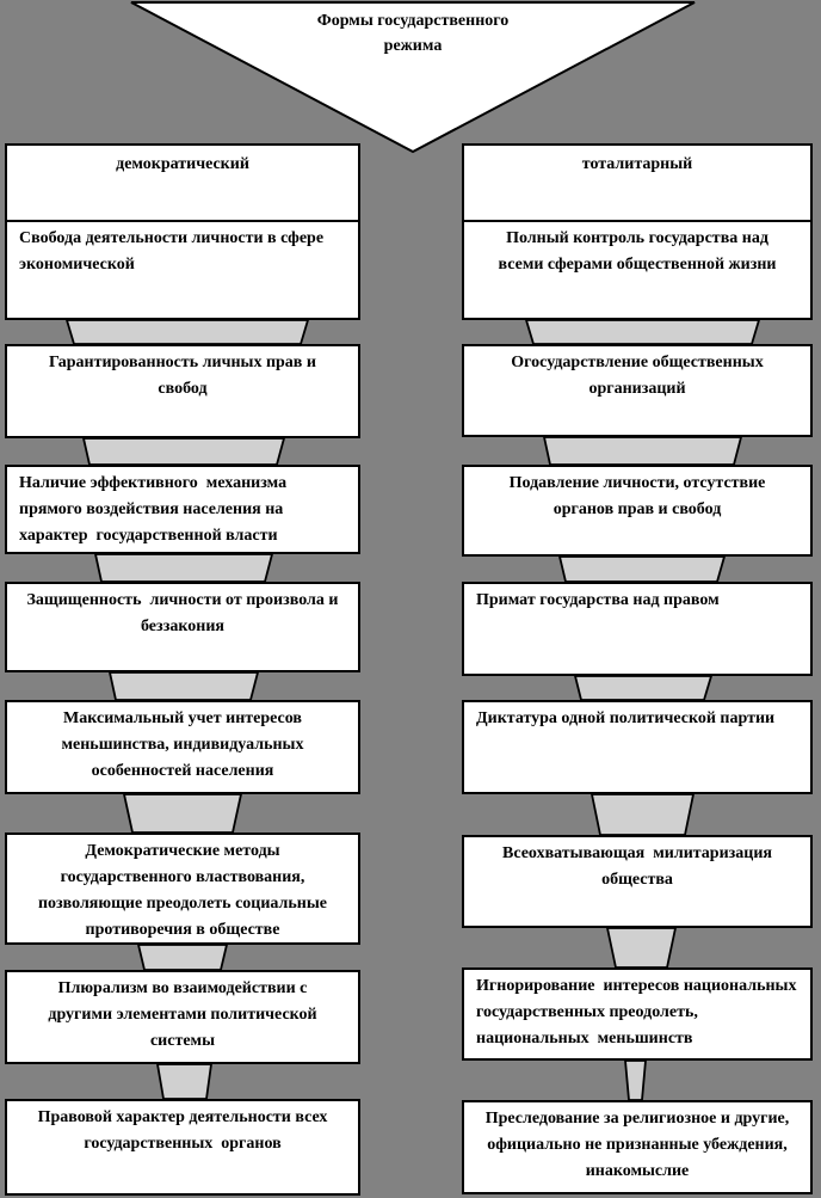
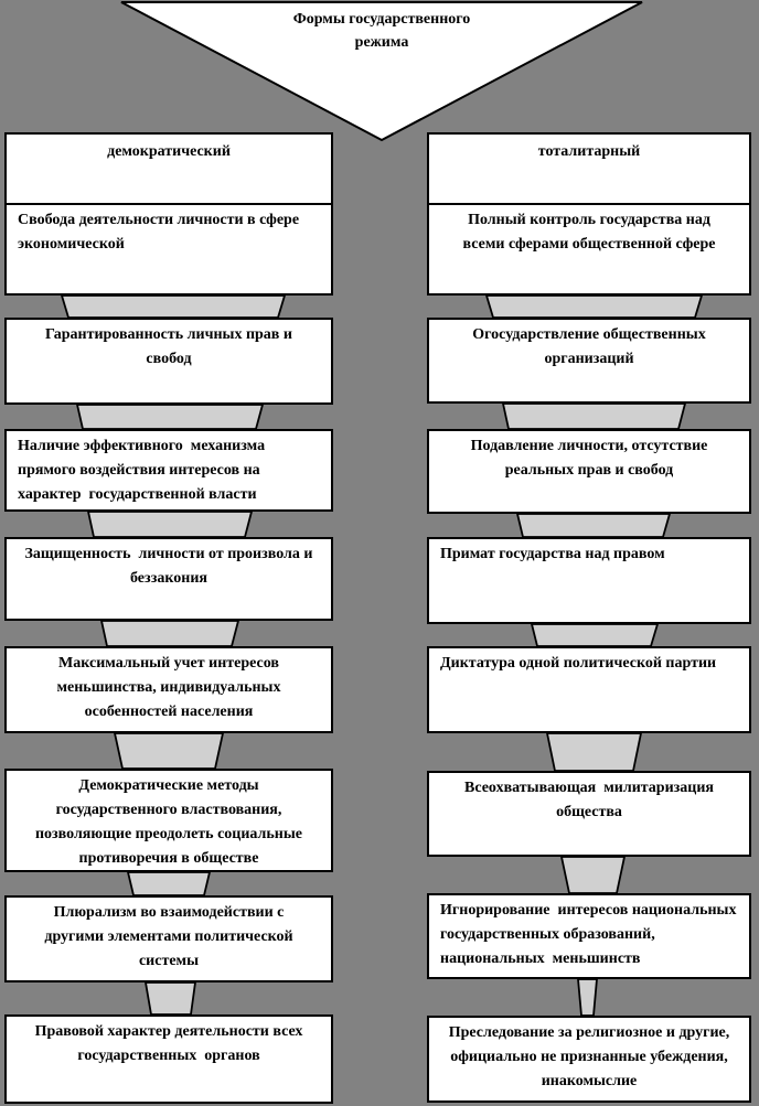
  Формы государственного режима
  демократический
  Свобода деятельности личности в сфере экономической
  Гарантированность личных прав и свобод
- Наличие эффективного механизма прямого воздействия населения на характер государственной власти
+ Наличие эффективного механизма прямого воздействия интересов на характер государственной власти
  Защищенность личности от произвола и беззакония
  Максимальный учет интересов меньшинства, индивидуальных особенностей населения
  Демократические методы государственного властвования, позволяющие преодолеть социальные противоречия в обществе
  Плюрализм во взаимодействии с другими элементами политической системы
  Правовой характер деятельности всех государственных органов
  тоталитарный
- Полный контроль государства над всеми сферами общественной жизни
+ Полный контроль государства над всеми сферами общественной сфере
  Огосударствление общественных организаций
- Подавление личности, отсутствие органов прав и свобод
+ Подавление личности, отсутствие реальных прав и свобод
  Примат государства над правом
  Диктатура одной политической партии
  Всеохватывающая милитаризация общества
- Игнорирование интересов национальных государственных преодолеть, национальных меньшинств
+ Игнорирование интересов национальных государственных образований, национальных меньшинств
  Преследование за религиозное и другие, официально не признанные убеждения, инакомыслие
